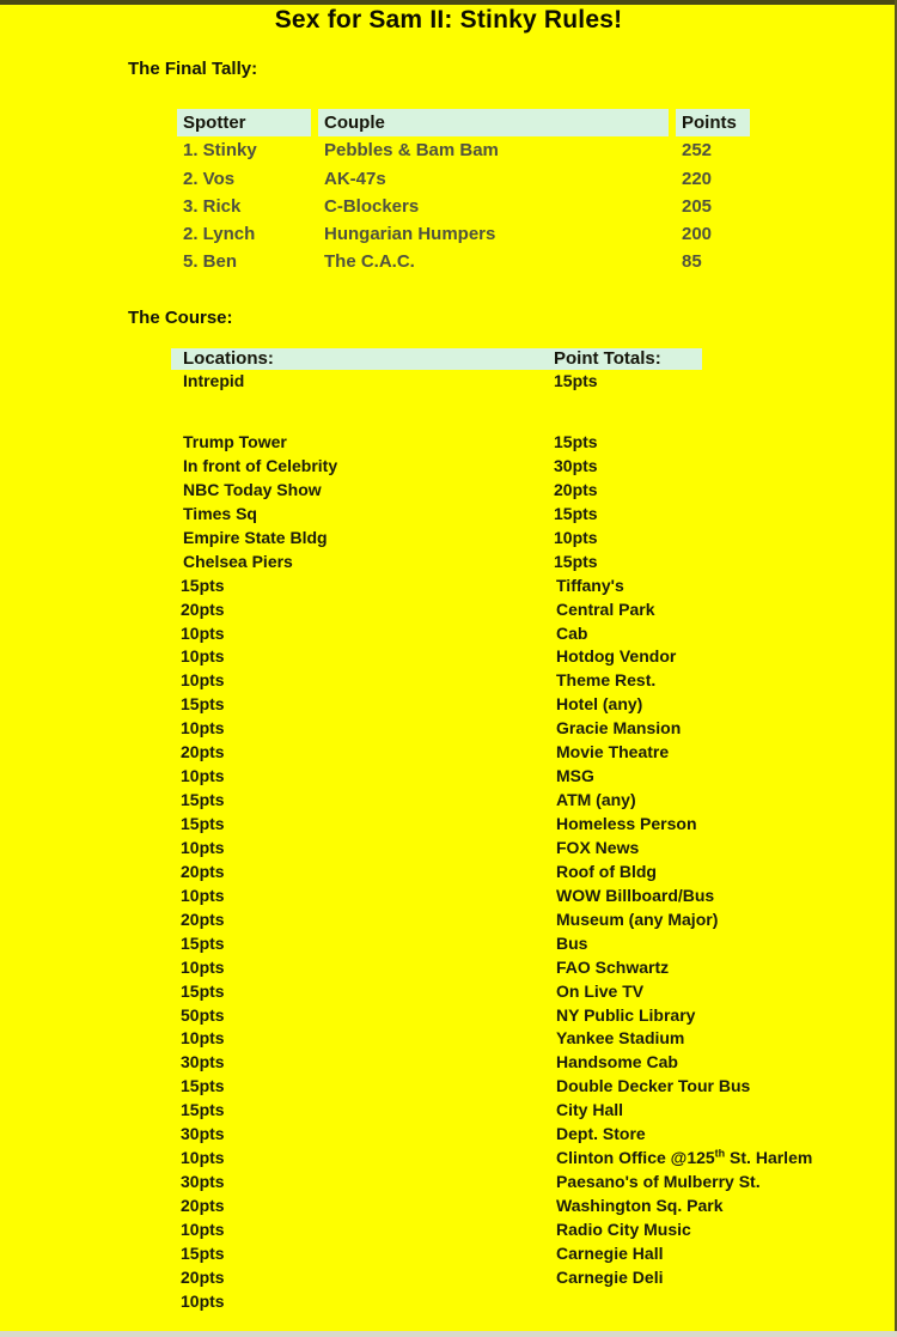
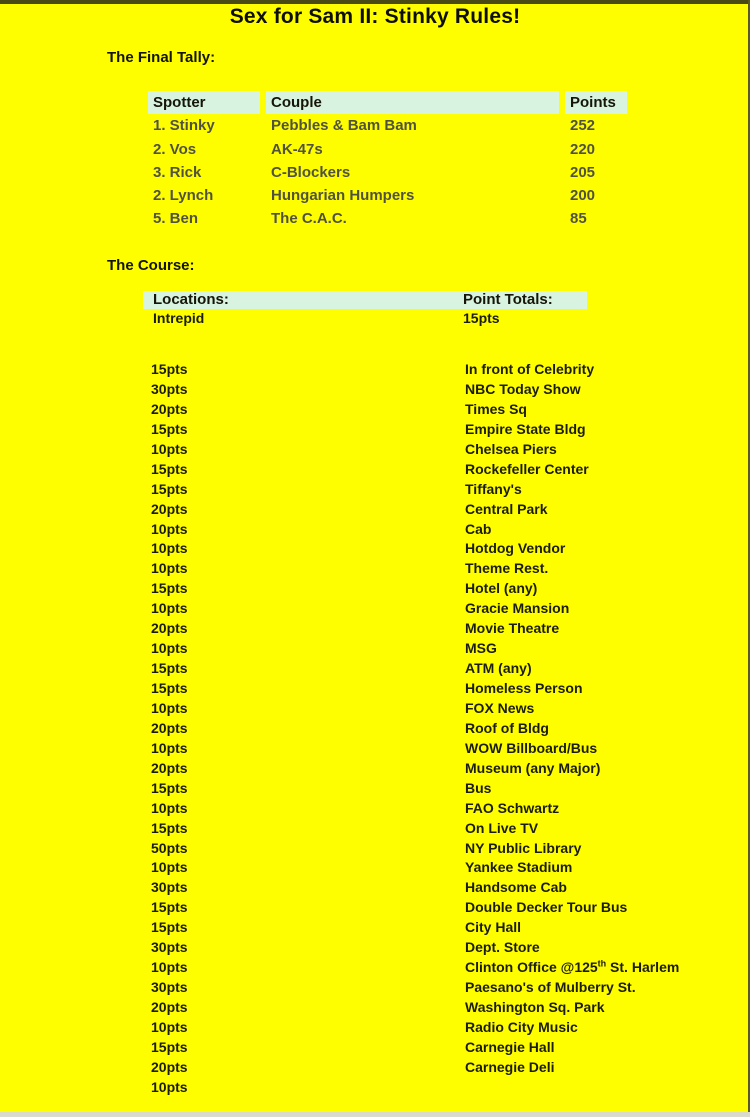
  Sex for Sam II: Stinky Rules!
  The Final Tally:
  Spotter
  Couple
  Points
  1. Stinky
  Pebbles & Bam Bam
  252
  2. Vos
  AK-47s
  220
  3. Rick
  C-Blockers
  205
  2. Lynch
  Hungarian Humpers
  200
  5. Ben
  The C.A.C.
  85
  The Course:
  Locations:
  Point Totals:
  Intrepid
  15pts
- Trump Tower
  15pts
  In front of Celebrity
  30pts
  NBC Today Show
  20pts
  Times Sq
  15pts
  Empire State Bldg
  10pts
  Chelsea Piers
  15pts
+ Rockefeller Center
  15pts
  Tiffany's
  20pts
  Central Park
  10pts
  Cab
  10pts
  Hotdog Vendor
  10pts
  Theme Rest.
  15pts
  Hotel (any)
  10pts
  Gracie Mansion
  20pts
  Movie Theatre
  10pts
  MSG
  15pts
  ATM (any)
  15pts
  Homeless Person
  10pts
  FOX News
  20pts
  Roof of Bldg
  10pts
  WOW Billboard/Bus
  20pts
  Museum (any Major)
  15pts
  Bus
  10pts
  FAO Schwartz
  15pts
  On Live TV
  50pts
  NY Public Library
  10pts
  Yankee Stadium
  30pts
  Handsome Cab
  15pts
  Double Decker Tour Bus
  15pts
  City Hall
  30pts
  Dept. Store
  10pts
  Clinton Office @125th St. Harlem
  30pts
  Paesano's of Mulberry St.
  20pts
  Washington Sq. Park
  10pts
  Radio City Music
  15pts
  Carnegie Hall
  20pts
  Carnegie Deli
  10pts
